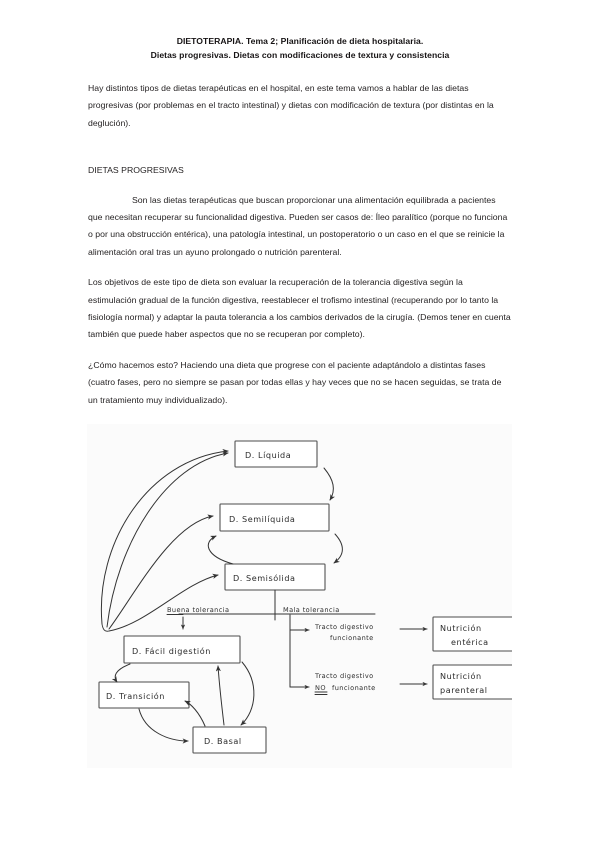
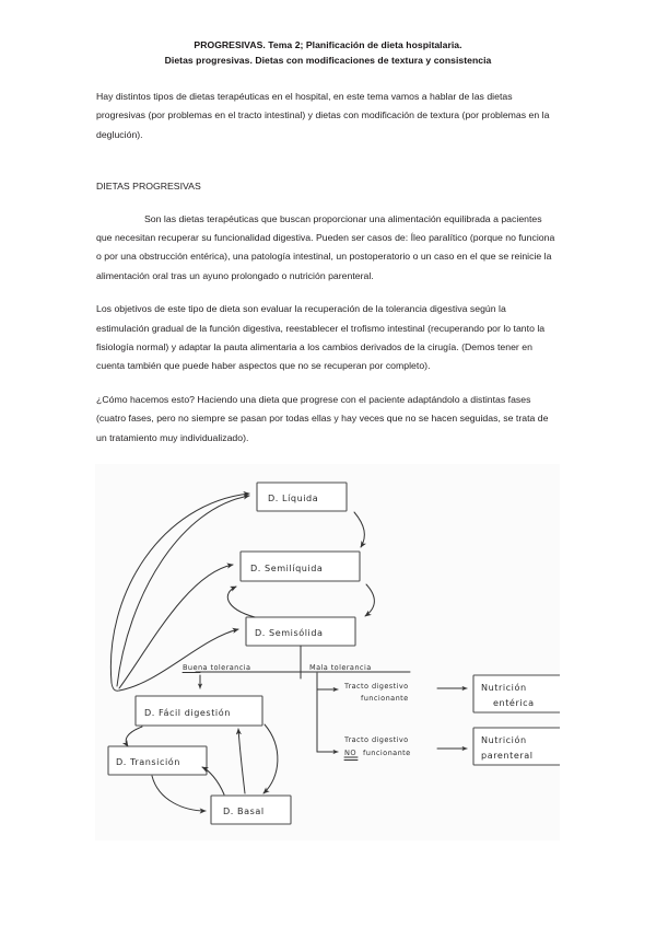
- DIETOTERAPIA. Tema 2; Planificación de dieta hospitalaria.
+ PROGRESIVAS. Tema 2; Planificación de dieta hospitalaria.
  Dietas progresivas. Dietas con modificaciones de textura y consistencia
- Hay distintos tipos de dietas terapéuticas en el hospital, en este tema vamos a hablar de las dietas progresivas (por problemas en el tracto intestinal) y dietas con modificación de textura (por distintas en la deglución).
+ Hay distintos tipos de dietas terapéuticas en el hospital, en este tema vamos a hablar de las dietas progresivas (por problemas en el tracto intestinal) y dietas con modificación de textura (por problemas en la deglución).
  DIETAS PROGRESIVAS
  Son las dietas terapéuticas que buscan proporcionar una alimentación equilibrada a pacientes que necesitan recuperar su funcionalidad digestiva. Pueden ser casos de: Íleo paralítico (porque no funciona o por una obstrucción entérica), una patología intestinal, un postoperatorio o un caso en el que se reinicie la alimentación oral tras un ayuno prolongado o nutrición parenteral.
- Los objetivos de este tipo de dieta son evaluar la recuperación de la tolerancia digestiva según la estimulación gradual de la función digestiva, reestablecer el trofismo intestinal (recuperando por lo tanto la fisiología normal) y adaptar la pauta tolerancia a los cambios derivados de la cirugía. (Demos tener en cuenta también que puede haber aspectos que no se recuperan por completo).
+ Los objetivos de este tipo de dieta son evaluar la recuperación de la tolerancia digestiva según la estimulación gradual de la función digestiva, reestablecer el trofismo intestinal (recuperando por lo tanto la fisiología normal) y adaptar la pauta alimentaria a los cambios derivados de la cirugía. (Demos tener en cuenta también que puede haber aspectos que no se recuperan por completo).
  ¿Cómo hacemos esto? Haciendo una dieta que progrese con el paciente adaptándolo a distintas fases (cuatro fases, pero no siempre se pasan por todas ellas y hay veces que no se hacen seguidas, se trata de un tratamiento muy individualizado).
  D. Líquida
  D. Semilíquida
  D. Semisólida
  D. Fácil digestión
  D. Transición
  D. Basal
  Nutrición
  entérica
  Nutrición
  parenteral
  Buena tolerancia
  Mala tolerancia
  Tracto digestivo
  funcionante
  Tracto digestivo
  NO
  funcionante
